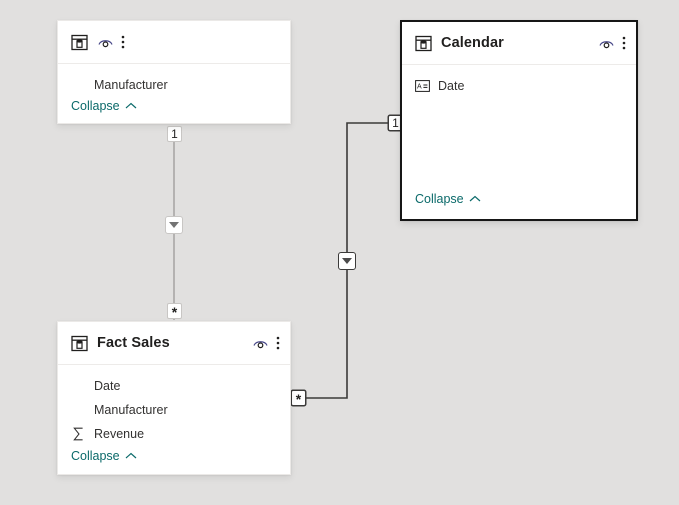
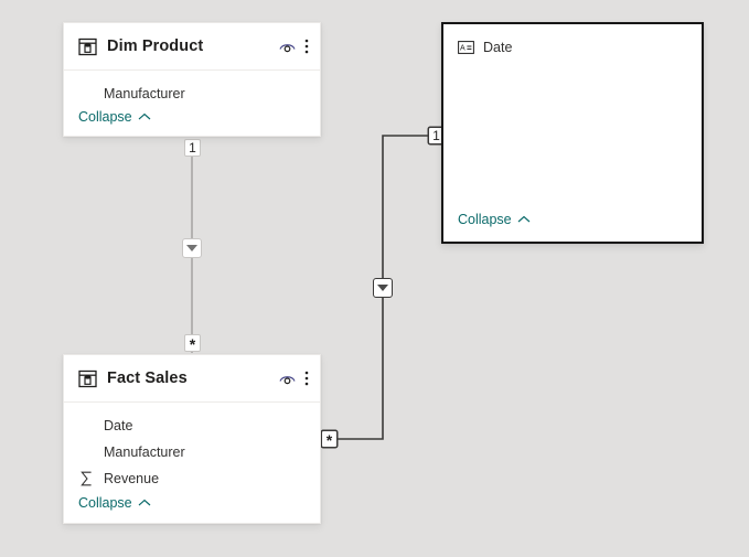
  1
  *
  1
  *
+ Dim Product
  Manufacturer
  Collapse
- Calendar
  Date
  Collapse
  Fact Sales
  Date
  Manufacturer
  Revenue
  Collapse
